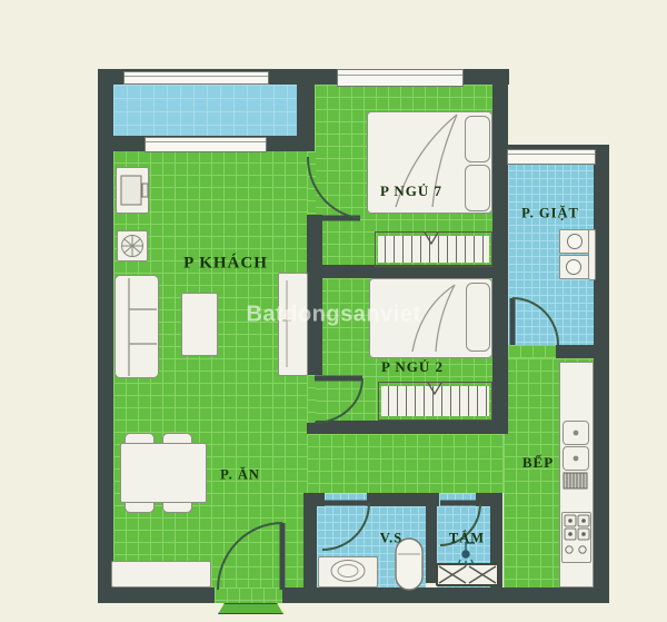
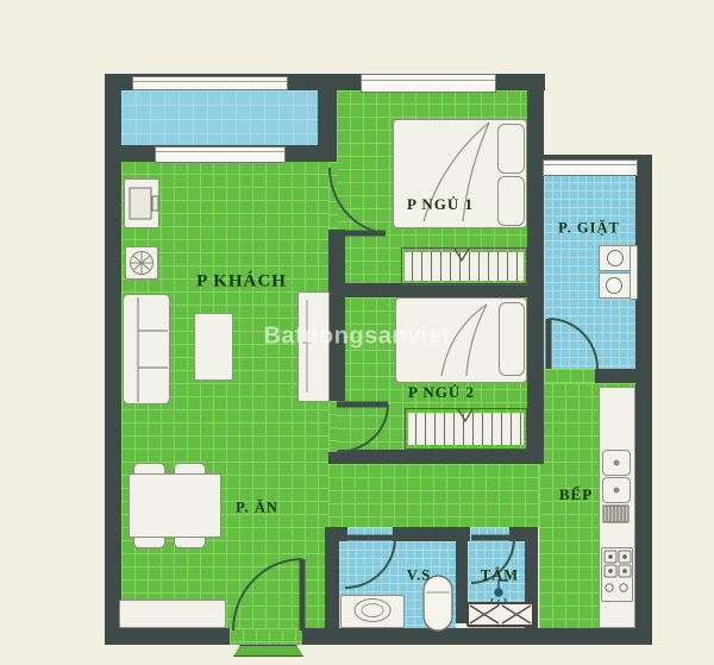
  P KHÁCH
- P NGỦ 7
+ P NGỦ 1
  P NGỦ 2
  P. GIẶT
  BẾP
  P. ĂN
  V.S
  TẮM
  Batdongsanviet
